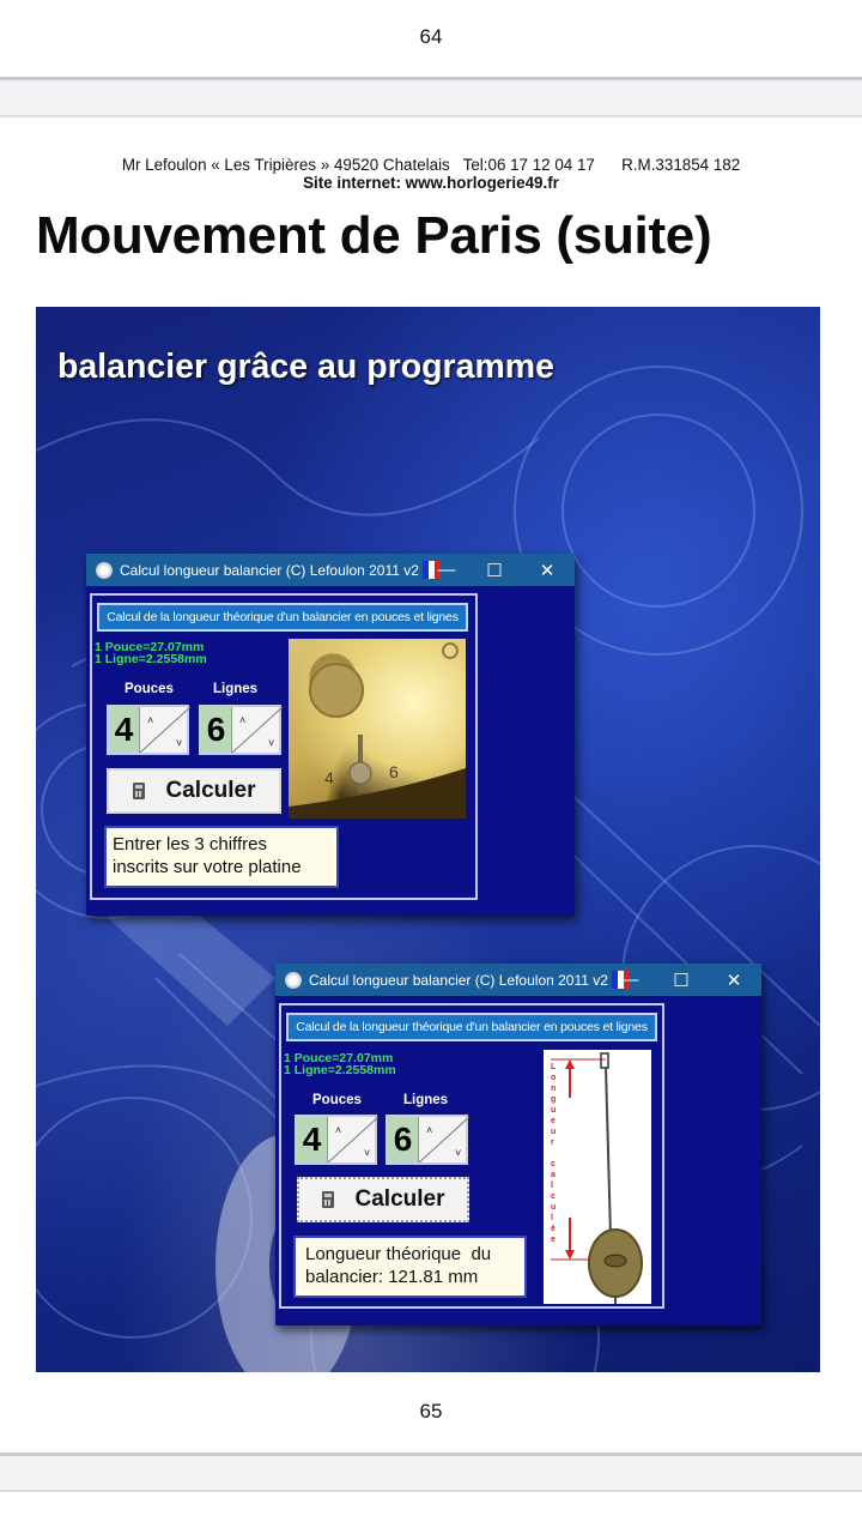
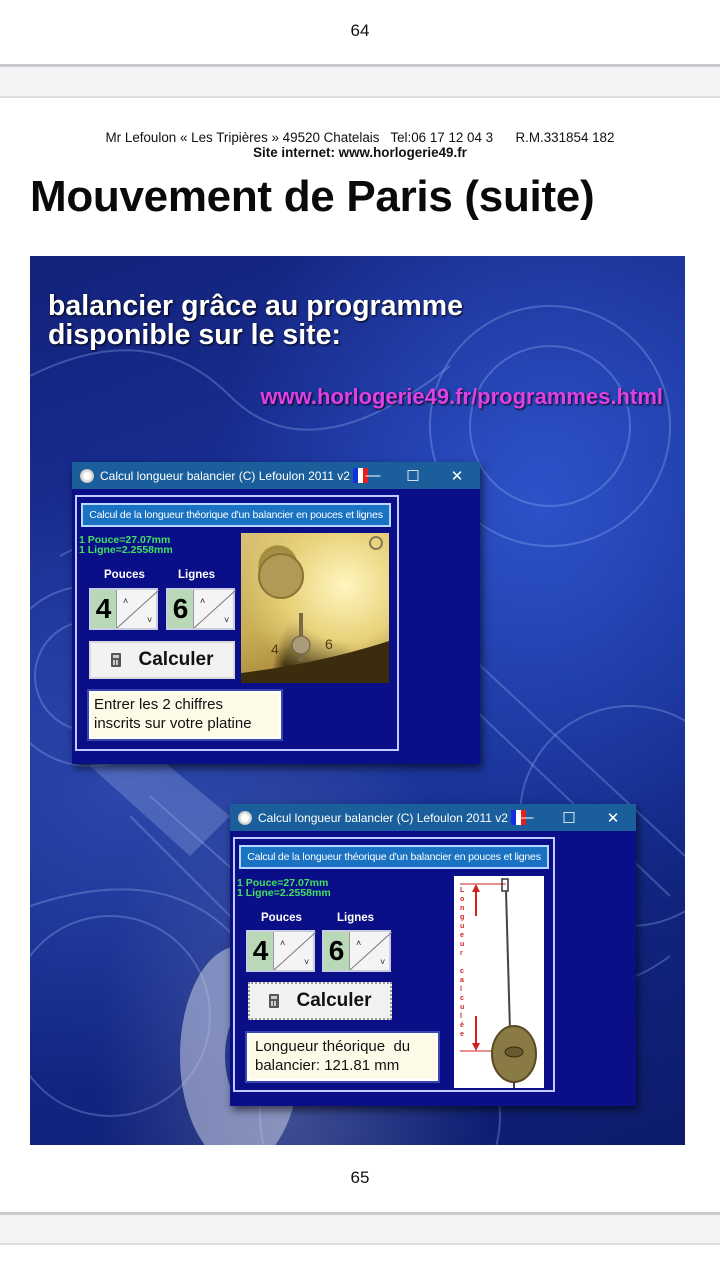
  64
- Mr Lefoulon « Les Tripières » 49520 Chatelais Tel:06 17 12 04 17 R.M.331854 182
+ Mr Lefoulon « Les Tripières » 49520 Chatelais Tel:06 17 12 04 3 R.M.331854 182
  Site internet: www.horlogerie49.fr
  Mouvement de Paris (suite)
  balancier grâce au programme
+ disponible sur le site:
+ www.horlogerie49.fr/programmes.html
  Calcul longueur balancier (C) Lefoulon 2011 v2
  —
  ☐
  ✕
  Calcul de la longueur théorique d'un balancier en pouces et lignes
  1 Pouce=27.07mm
  1 Ligne=2.2558mm
  Pouces
  Lignes
  4
  ˄
  ˅
  6
  ˄
  ˅
  Calculer
- Entrer les 3 chiffres
+ Entrer les 2 chiffres
  inscrits sur votre platine
  4
  6
  Calcul longueur balancier (C) Lefoulon 2011 v2
  —
  ☐
  ✕
  Calcul de la longueur théorique d'un balancier en pouces et lignes
  1 Pouce=27.07mm
  1 Ligne=2.2558mm
  Pouces
  Lignes
  4
  ˄
  ˅
  6
  ˄
  ˅
  Calculer
  Longueur théorique du
  balancier: 121.81 mm
  65
